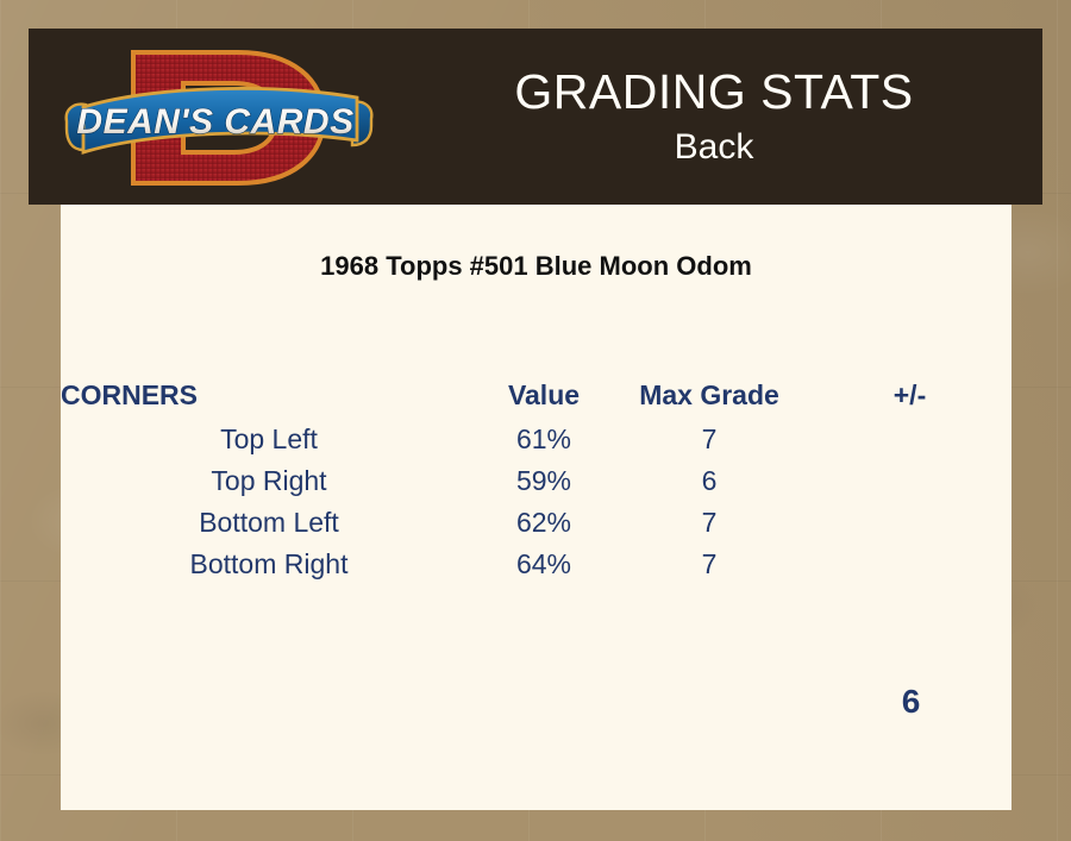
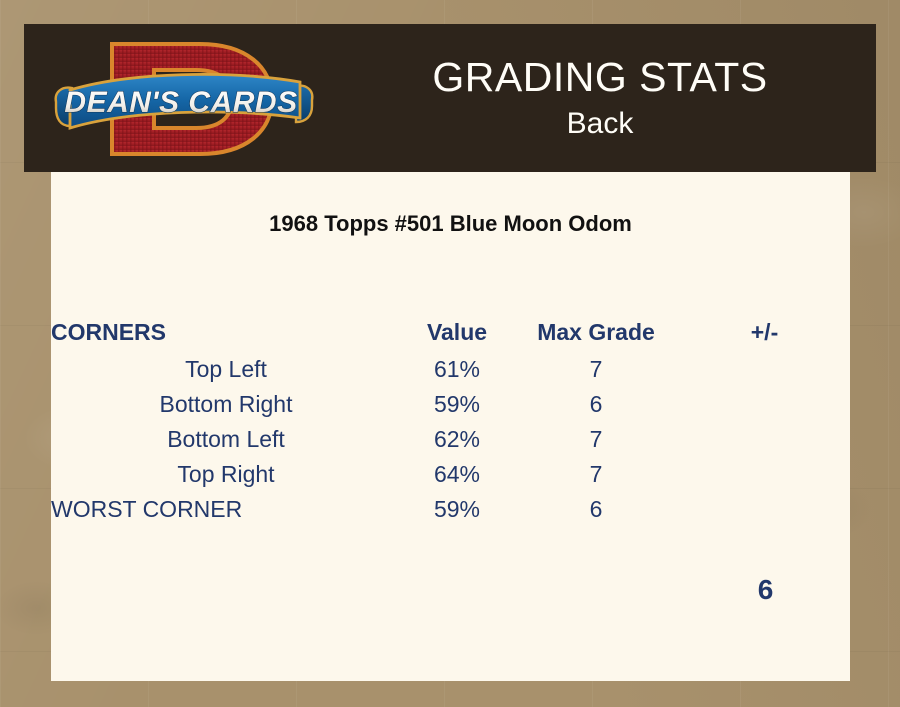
  DEAN'S CARDS
  GRADING STATS
  Back
  1968 Topps #501 Blue Moon Odom
  CORNERS	Value	Max Grade	+/-
  Top Left	61%	7
- Top Right	59%	6
+ Bottom Right	59%	6
  Bottom Left	62%	7
- Bottom Right	64%	7
+ Top Right	64%	7
+ WORST CORNER	59%	6
  6
